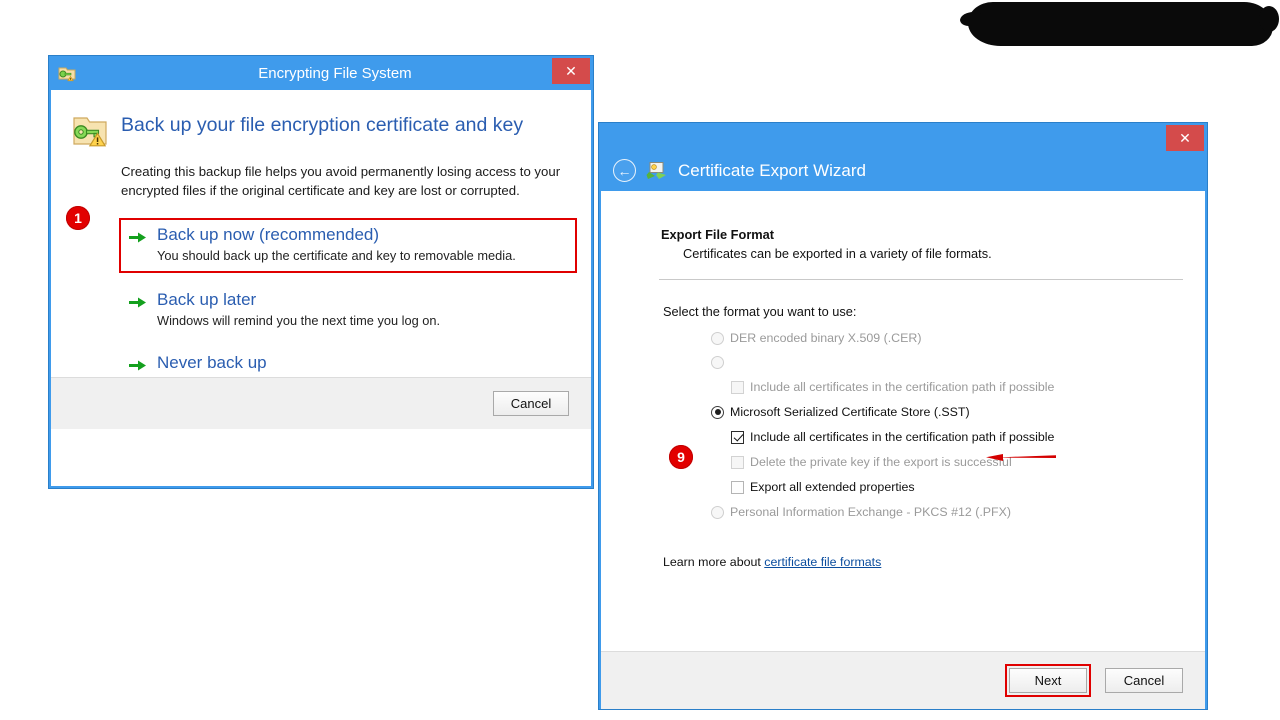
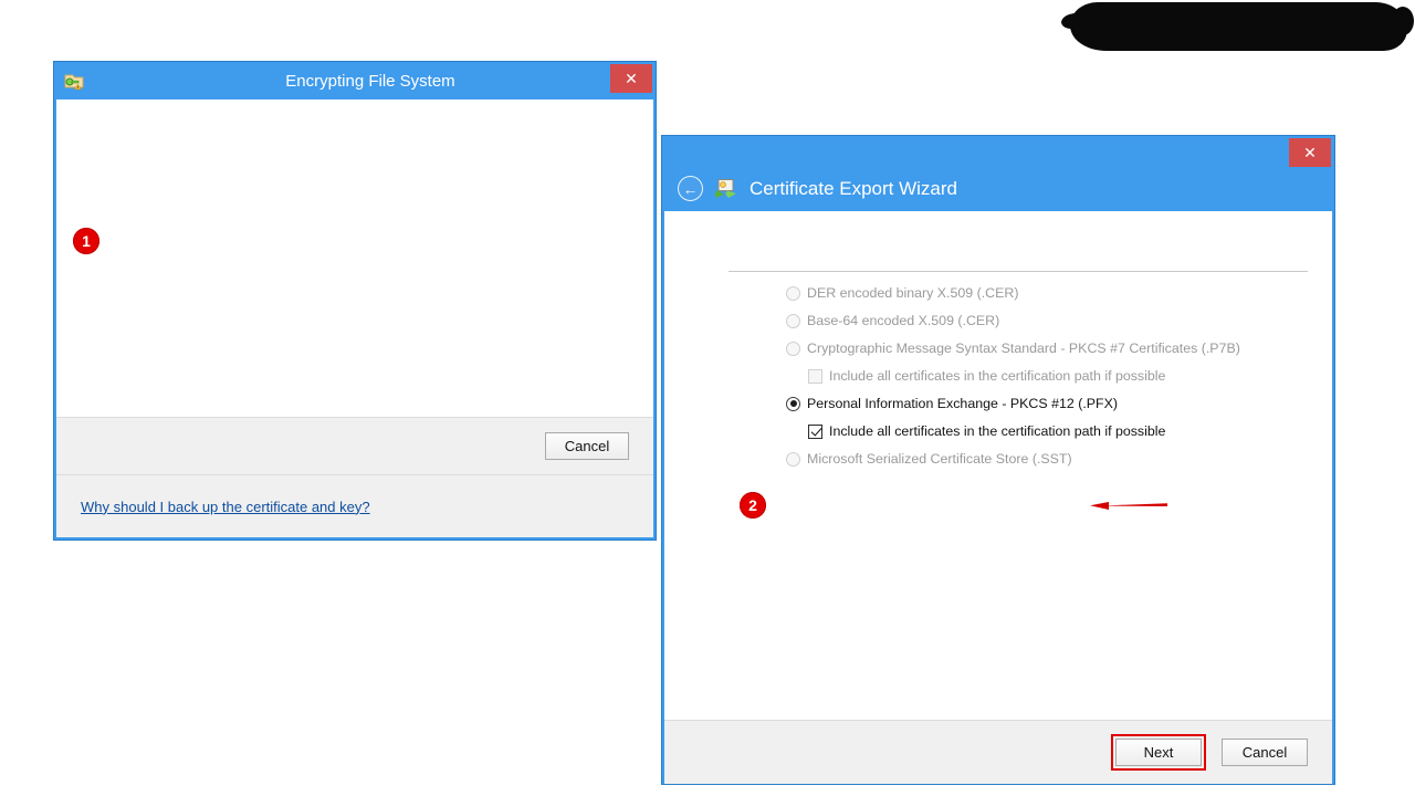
  Encrypting File System
  ✕
- Back up your file encryption certificate and key
- Creating this backup file helps you avoid permanently losing access to your encrypted files if the original certificate and key are lost or corrupted.
- Back up now (recommended)
- You should back up the certificate and key to removable media.
- Back up later
- Windows will remind you the next time you log on.
- Never back up
  Cancel
+ Why should I back up the certificate and key?
  ✕
  ←
  Certificate Export Wizard
- Export File Format
- Certificates can be exported in a variety of file formats.
- Select the format you want to use:
  DER encoded binary X.509 (.CER)
+ Base-64 encoded X.509 (.CER)
+ Cryptographic Message Syntax Standard - PKCS #7 Certificates (.P7B)
  Include all certificates in the certification path if possible
- Microsoft Serialized Certificate Store (.SST)
+ Personal Information Exchange - PKCS #12 (.PFX)
  Include all certificates in the certification path if possible
- Delete the private key if the export is successful
- Export all extended properties
- Personal Information Exchange - PKCS #12 (.PFX)
+ Microsoft Serialized Certificate Store (.SST)
- Learn more about certificate file formats
  Next
  Cancel
  1
- 9
+ 2
